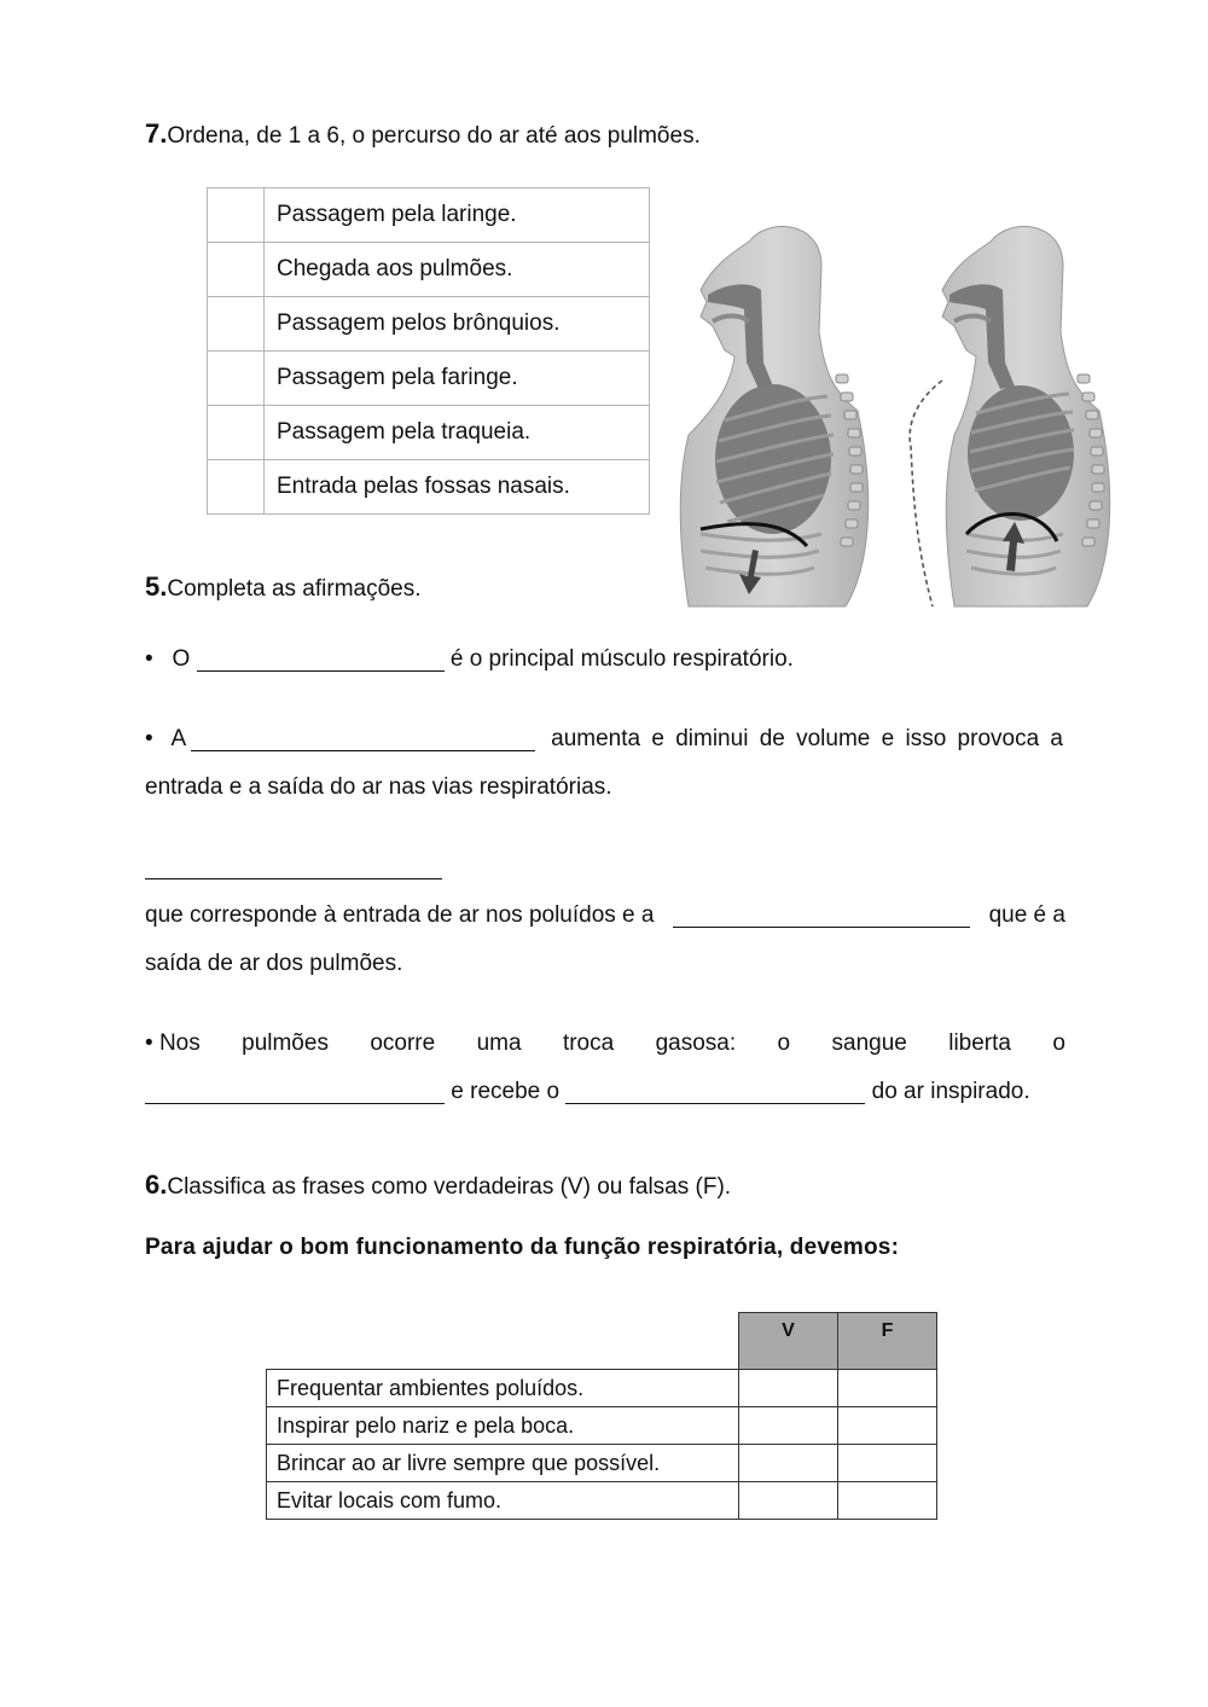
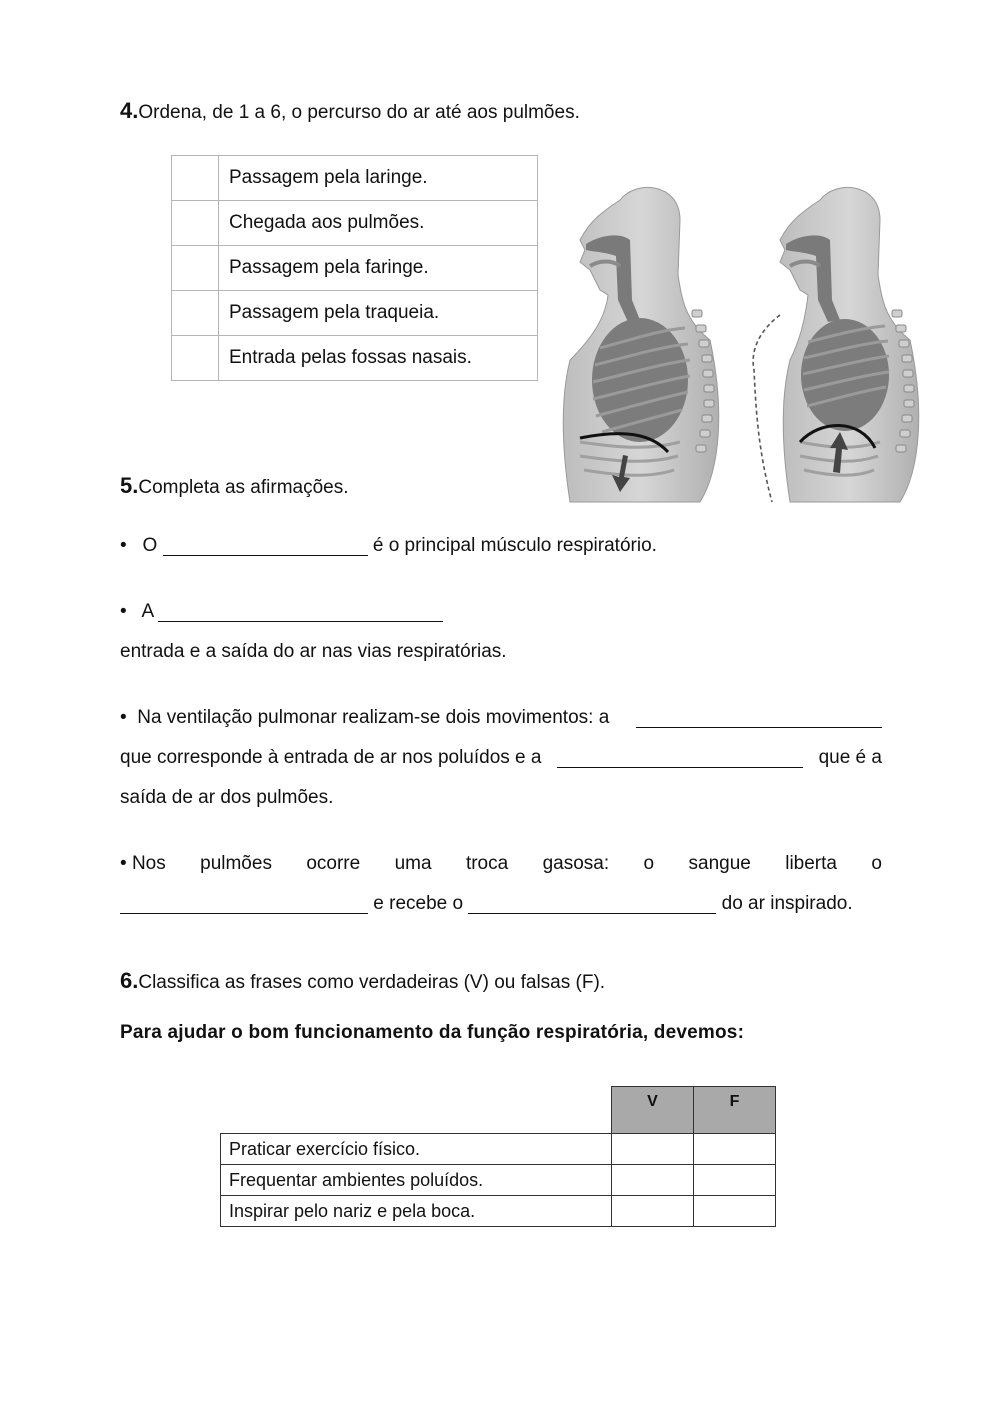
- 7.Ordena, de 1 a 6, o percurso do ar até aos pulmões.
+ 4.Ordena, de 1 a 6, o percurso do ar até aos pulmões.
  	Passagem pela laringe.
  	Chegada aos pulmões.
- 	Passagem pelos brônquios.
  	Passagem pela faringe.
  	Passagem pela traqueia.
  	Entrada pelas fossas nasais.
  5.Completa as afirmações.
  • O é o principal músculo respiratório.
  • A
- aumenta e diminui de volume e isso provoca a
  entrada e a saída do ar nas vias respiratórias.
+ • Na ventilação pulmonar realizam-se dois movimentos: a
  que corresponde à entrada de ar nos poluídos e a
  que é a
  saída de ar dos pulmões.
  • Nos
  pulmões
  ocorre
  uma
  troca
  gasosa:
  o
  sangue
  liberta
  o
  e recebe o do ar inspirado.
  6.Classifica as frases como verdadeiras (V) ou falsas (F).
  Para ajudar o bom funcionamento da função respiratória, devemos:
  	V	F
+ Praticar exercício físico.
  Frequentar ambientes poluídos.
  Inspirar pelo nariz e pela boca.
- Brincar ao ar livre sempre que possível.
- Evitar locais com fumo.
